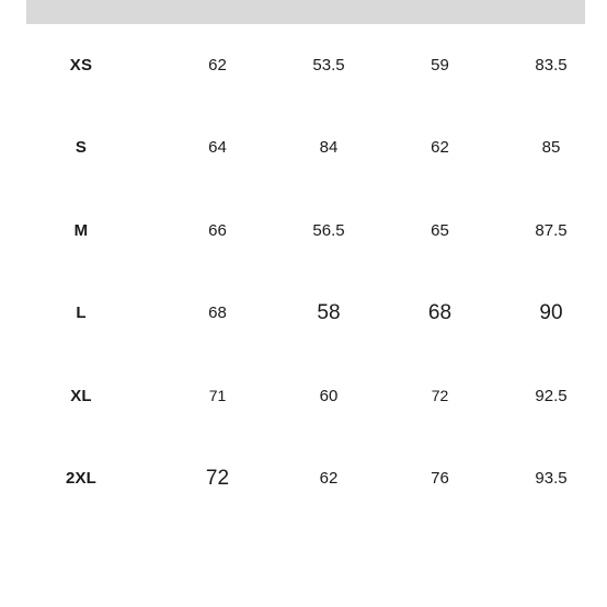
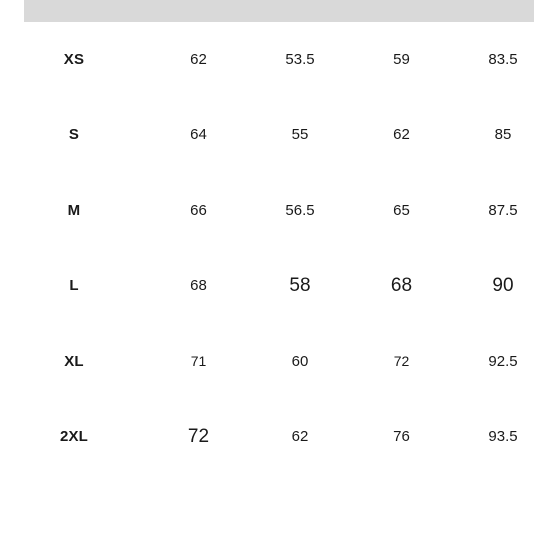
  XS	62	53.5	59	83.5
- S	64	84	62	85
+ S	64	55	62	85
  M	66	56.5	65	87.5
  L	68	58	68	90
  XL	71	60	72	92.5
  2XL	72	62	76	93.5
